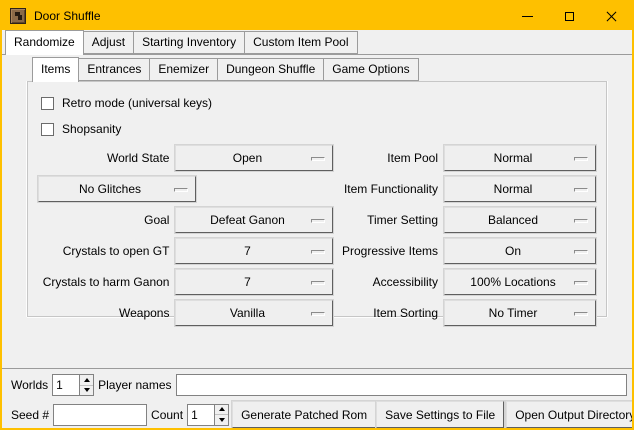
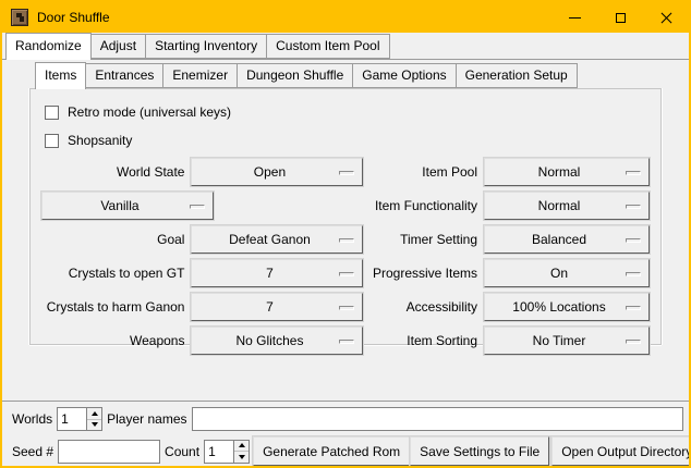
  Door Shuffle
  Randomize
  Adjust
  Starting Inventory
  Custom Item Pool
  Items
  Entrances
  Enemizer
  Dungeon Shuffle
  Game Options
+ Generation Setup
  Retro mode (universal keys)
  Shopsanity
  World State
  Open
- No Glitches
+ Vanilla
  Goal
  Defeat Ganon
  Crystals to open GT
  7
  Crystals to harm Ganon
  7
  Weapons
- Vanilla
+ No Glitches
  Item Pool
  Normal
  Item Functionality
  Normal
  Timer Setting
  Balanced
  Progressive Items
  On
  Accessibility
  100% Locations
  Item Sorting
  No Timer
  Worlds
  1
  Player names
  Seed #
  Count
  1
  Generate Patched Rom
  Save Settings to File
  Open Output Director
